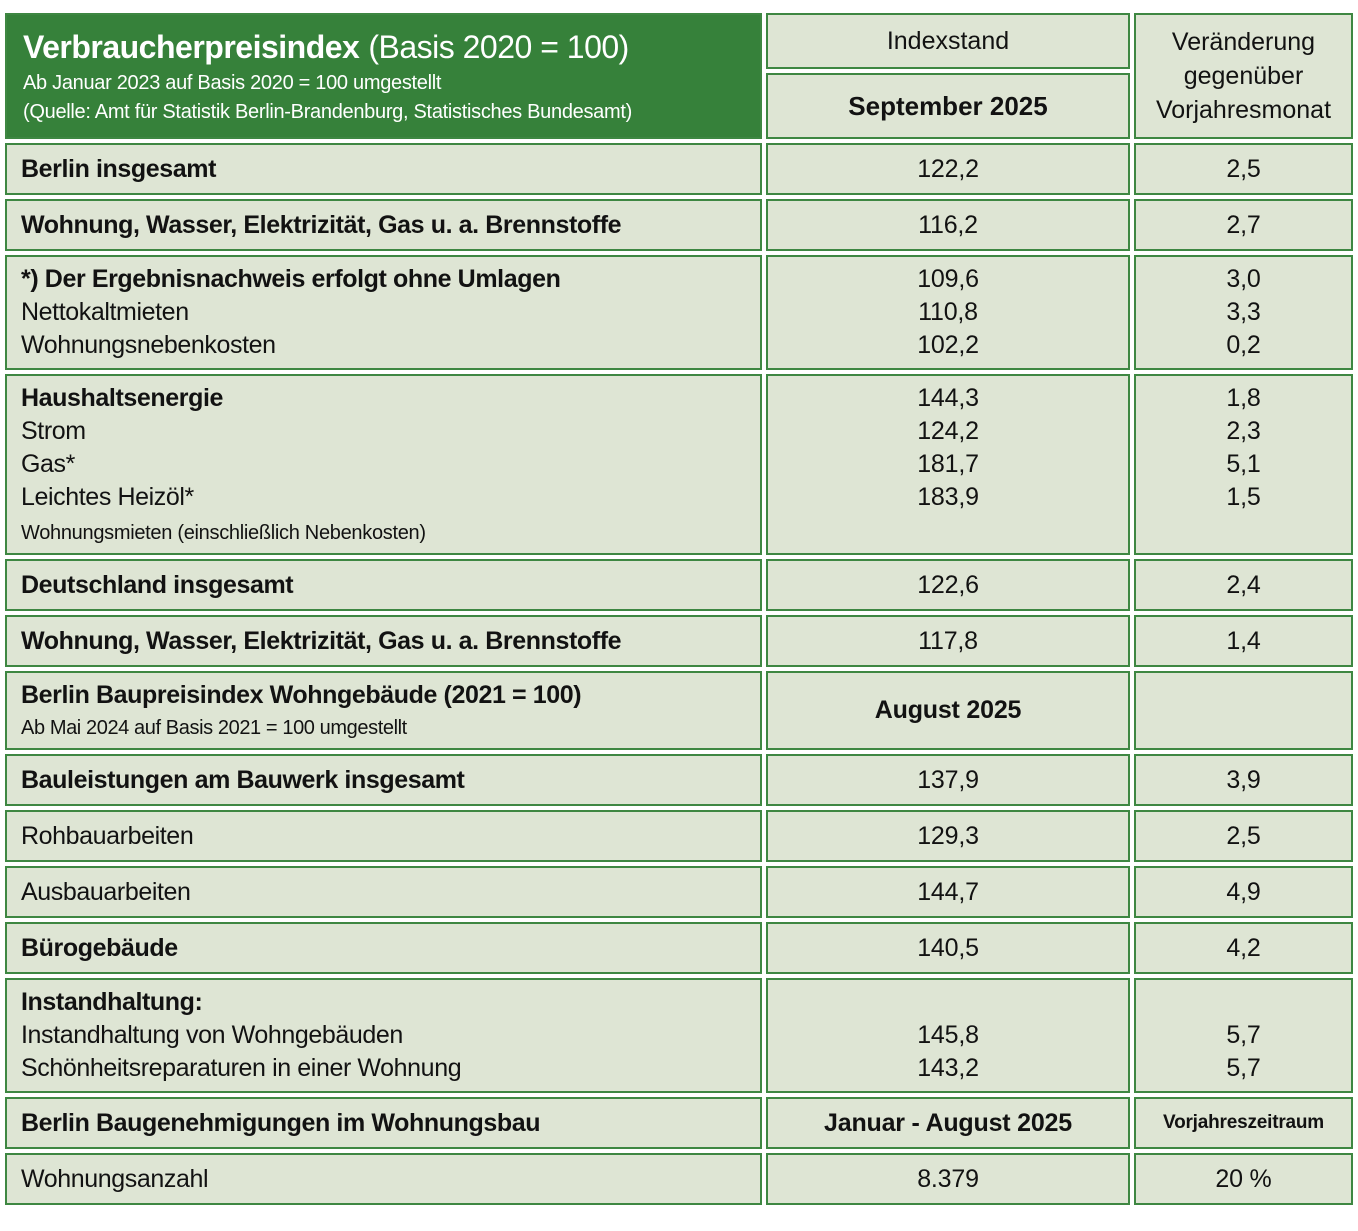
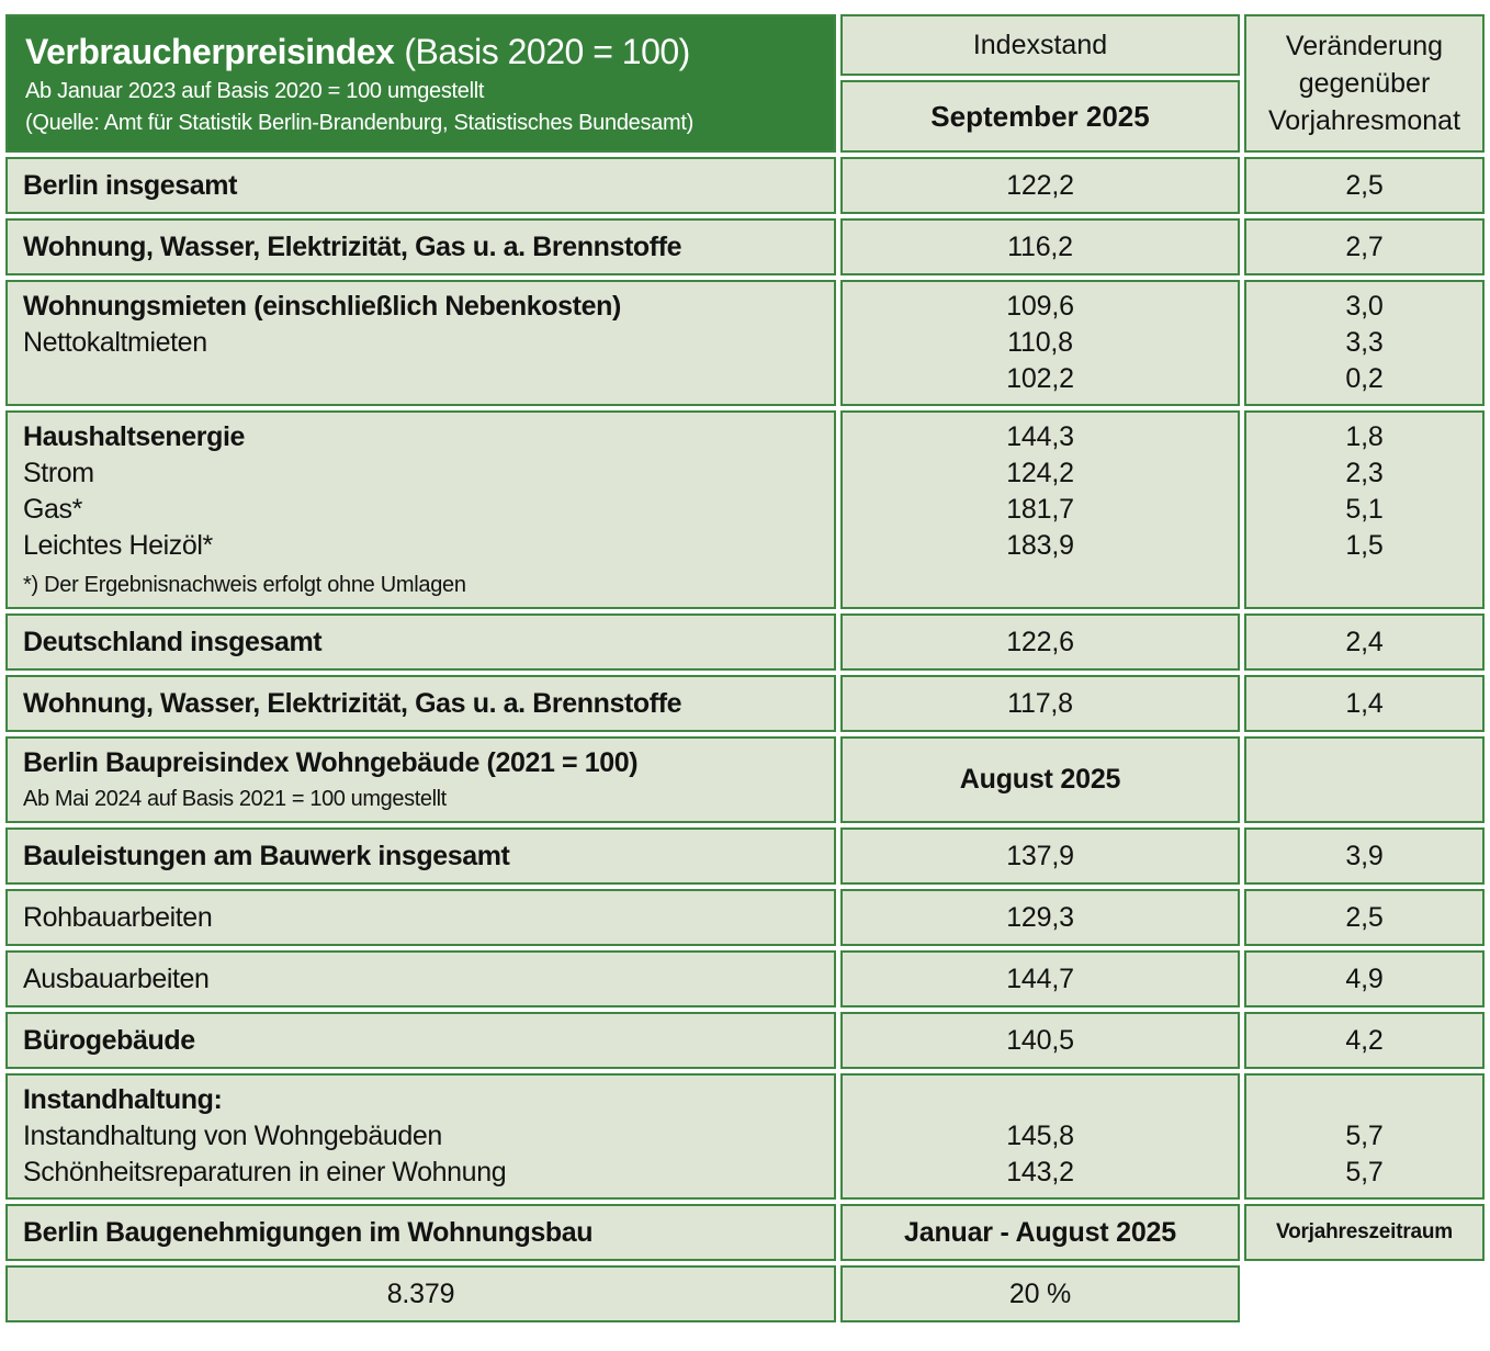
  Verbraucherpreisindex (Basis 2020 = 100)
  Ab Januar 2023 auf Basis 2020 = 100 umgestellt
  (Quelle: Amt für Statistik Berlin-Brandenburg, Statistisches Bundesamt)
  Indexstand
  September 2025
  Veränderung gegenüber Vorjahresmonat
  Berlin insgesamt
  122,2
  2,5
  Wohnung, Wasser, Elektrizität, Gas u. a. Brennstoffe
  116,2
  2,7
- *) Der Ergebnisnachweis erfolgt ohne Umlagen
+ Wohnungsmieten (einschließlich Nebenkosten)
  Nettokaltmieten
- Wohnungsnebenkosten
  109,6
  110,8
  102,2
  3,0
  3,3
  0,2
  Haushaltsenergie
  Strom
  Gas*
  Leichtes Heizöl*
- Wohnungsmieten (einschließlich Nebenkosten)
+ *) Der Ergebnisnachweis erfolgt ohne Umlagen
  144,3
  124,2
  181,7
  183,9
  1,8
  2,3
  5,1
  1,5
  Deutschland insgesamt
  122,6
  2,4
  Wohnung, Wasser, Elektrizität, Gas u. a. Brennstoffe
  117,8
  1,4
  Berlin Baupreisindex Wohngebäude (2021 = 100)
  Ab Mai 2024 auf Basis 2021 = 100 umgestellt
  August 2025
  Bauleistungen am Bauwerk insgesamt
  137,9
  3,9
  Rohbauarbeiten
  129,3
  2,5
  Ausbauarbeiten
  144,7
  4,9
  Bürogebäude
  140,5
  4,2
  Instandhaltung:
  Instandhaltung von Wohngebäuden
  Schönheitsreparaturen in einer Wohnung
  145,8
  143,2
  5,7
  5,7
  Berlin Baugenehmigungen im Wohnungsbau
  Januar - August 2025
  Vorjahreszeitraum
- Wohnungsanzahl
  8.379
  20 %
